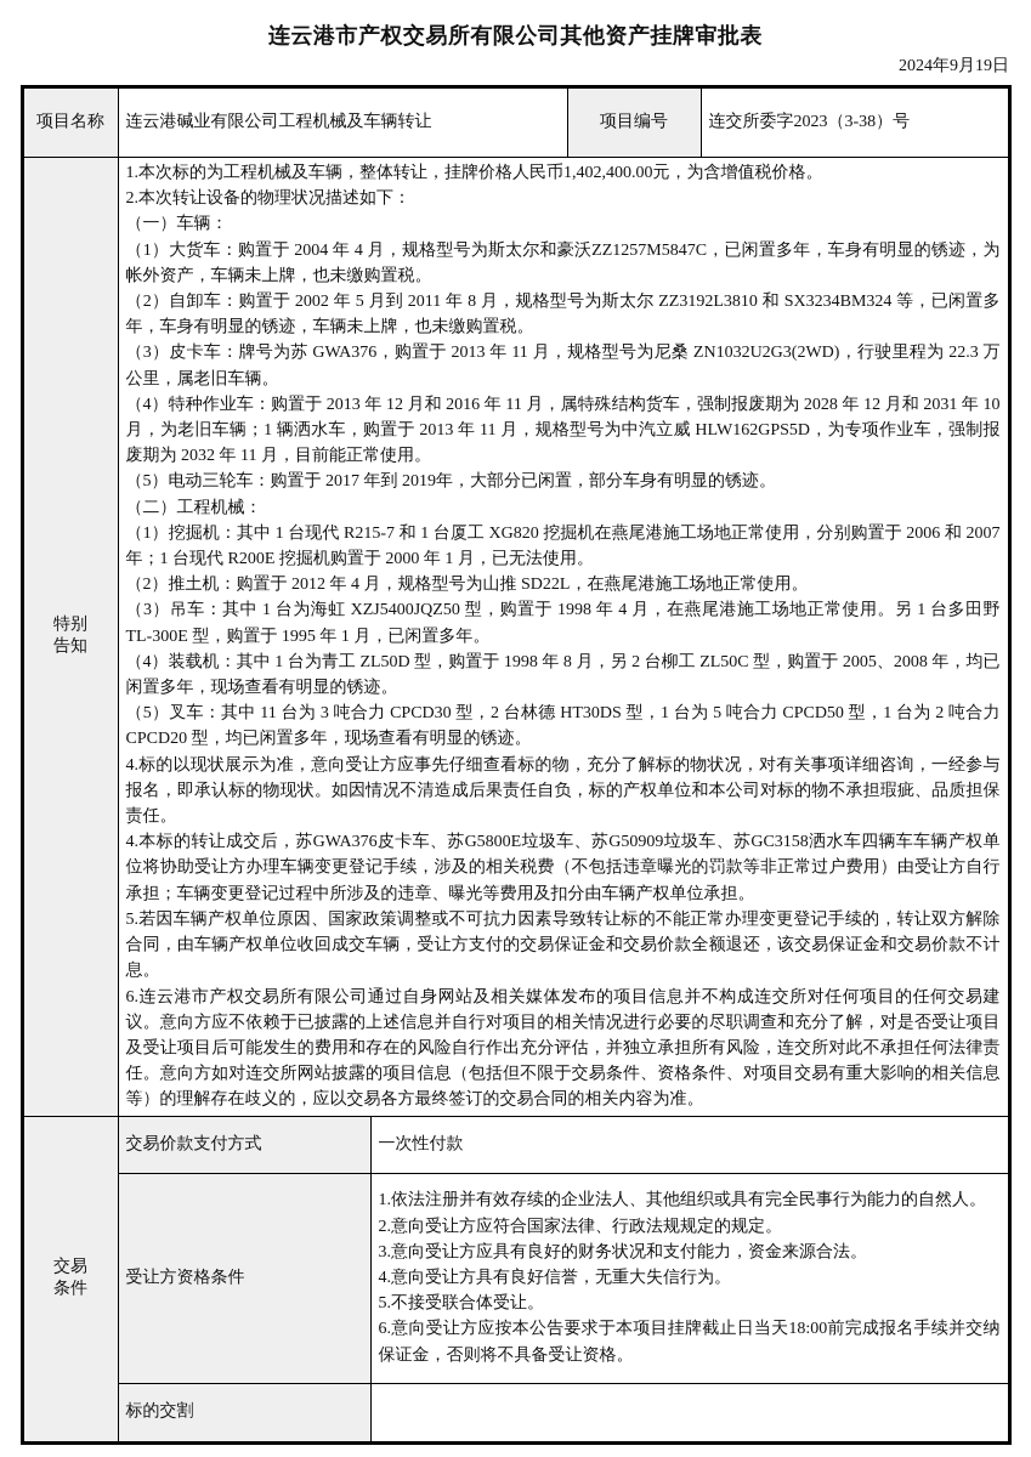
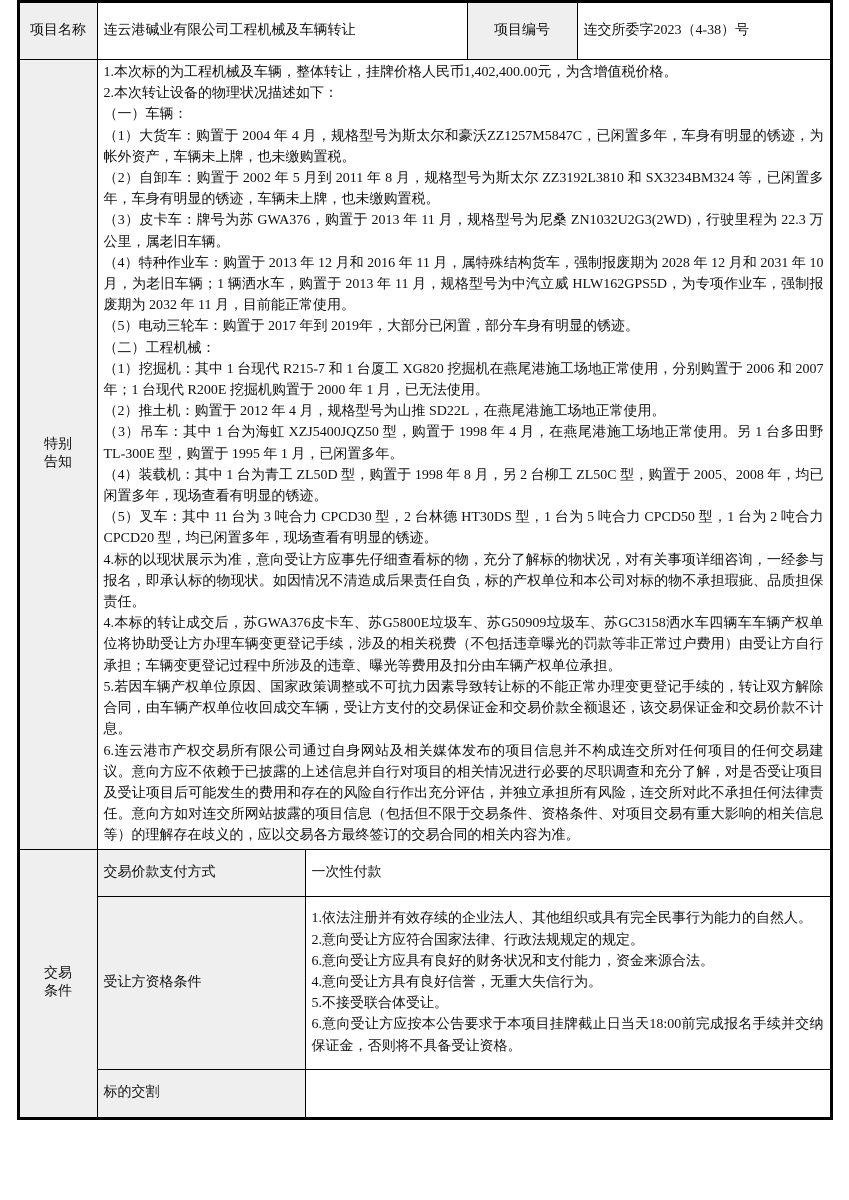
- 连云港市产权交易所有限公司其他资产挂牌审批表
- 2024年9月19日
- 项目名称	连云港碱业有限公司工程机械及车辆转让	项目编号	连交所委字2023（3-38）号
+ 项目名称	连云港碱业有限公司工程机械及车辆转让	项目编号	连交所委字2023（4-38）号
  特别 告知	1.本次标的为工程机械及车辆，整体转让，挂牌价格人民币1,402,400.00元，为含增值税价格。2.本次转让设备的物理状况描述如下：（一）车辆：（1）大货车：购置于 2004 年 4 月，规格型号为斯太尔和豪沃ZZ1257M5847C，已闲置多年，车身有明显的锈迹，为帐外资产，车辆未上牌，也未缴购置税。（2）自卸车：购置于 2002 年 5 月到 2011 年 8 月，规格型号为斯太尔 ZZ3192L3810 和 SX3234BM324 等，已闲置多年，车身有明显的锈迹，车辆未上牌，也未缴购置税。（3）皮卡车：牌号为苏 GWA376，购置于 2013 年 11 月，规格型号为尼桑 ZN1032U2G3(2WD)，行驶里程为 22.3 万公里，属老旧车辆。（4）特种作业车：购置于 2013 年 12 月和 2016 年 11 月，属特殊结构货车，强制报废期为 2028 年 12 月和 2031 年 10 月，为老旧车辆；1 辆洒水车，购置于 2013 年 11 月，规格型号为中汽立威 HLW162GPS5D，为专项作业车，强制报废期为 2032 年 11 月，目前能正常使用。（5）电动三轮车：购置于 2017 年到 2019年，大部分已闲置，部分车身有明显的锈迹。（二）工程机械：（1）挖掘机：其中 1 台现代 R215-7 和 1 台厦工 XG820 挖掘机在燕尾港施工场地正常使用，分别购置于 2006 和 2007 年；1 台现代 R200E 挖掘机购置于 2000 年 1 月，已无法使用。（2）推土机：购置于 2012 年 4 月，规格型号为山推 SD22L，在燕尾港施工场地正常使用。（3）吊车：其中 1 台为海虹 XZJ5400JQZ50 型，购置于 1998 年 4 月，在燕尾港施工场地正常使用。另 1 台多田野 TL-300E 型，购置于 1995 年 1 月，已闲置多年。（4）装载机：其中 1 台为青工 ZL50D 型，购置于 1998 年 8 月，另 2 台柳工 ZL50C 型，购置于 2005、2008 年，均已闲置多年，现场查看有明显的锈迹。（5）叉车：其中 11 台为 3 吨合力 CPCD30 型，2 台林德 HT30DS 型，1 台为 5 吨合力 CPCD50 型，1 台为 2 吨合力 CPCD20 型，均已闲置多年，现场查看有明显的锈迹。4.标的以现状展示为准，意向受让方应事先仔细查看标的物，充分了解标的物状况，对有关事项详细咨询，一经参与报名，即承认标的物现状。如因情况不清造成后果责任自负，标的产权单位和本公司对标的物不承担瑕疵、品质担保责任。4.本标的转让成交后，苏GWA376皮卡车、苏G5800E垃圾车、苏G50909垃圾车、苏GC3158洒水车四辆车车辆产权单位将协助受让方办理车辆变更登记手续，涉及的相关税费（不包括违章曝光的罚款等非正常过户费用）由受让方自行承担；车辆变更登记过程中所涉及的违章、曝光等费用及扣分由车辆产权单位承担。5.若因车辆产权单位原因、国家政策调整或不可抗力因素导致转让标的不能正常办理变更登记手续的，转让双方解除合同，由车辆产权单位收回成交车辆，受让方支付的交易保证金和交易价款全额退还，该交易保证金和交易价款不计息。6.连云港市产权交易所有限公司通过自身网站及相关媒体发布的项目信息并不构成连交所对任何项目的任何交易建议。意向方应不依赖于已披露的上述信息并自行对项目的相关情况进行必要的尽职调查和充分了解，对是否受让项目及受让项目后可能发生的费用和存在的风险自行作出充分评估，并独立承担所有风险，连交所对此不承担任何法律责任。意向方如对连交所网站披露的项目信息（包括但不限于交易条件、资格条件、对项目交易有重大影响的相关信息等）的理解存在歧义的，应以交易各方最终签订的交易合同的相关内容为准。
  交易 条件	交易价款支付方式	一次性付款
- 受让方资格条件	1.依法注册并有效存续的企业法人、其他组织或具有完全民事行为能力的自然人。2.意向受让方应符合国家法律、行政法规规定的规定。3.意向受让方应具有良好的财务状况和支付能力，资金来源合法。4.意向受让方具有良好信誉，无重大失信行为。5.不接受联合体受让。6.意向受让方应按本公告要求于本项目挂牌截止日当天18:00前完成报名手续并交纳保证金，否则将不具备受让资格。
+ 受让方资格条件	1.依法注册并有效存续的企业法人、其他组织或具有完全民事行为能力的自然人。2.意向受让方应符合国家法律、行政法规规定的规定。6.意向受让方应具有良好的财务状况和支付能力，资金来源合法。4.意向受让方具有良好信誉，无重大失信行为。5.不接受联合体受让。6.意向受让方应按本公告要求于本项目挂牌截止日当天18:00前完成报名手续并交纳保证金，否则将不具备受让资格。
  标的交割
